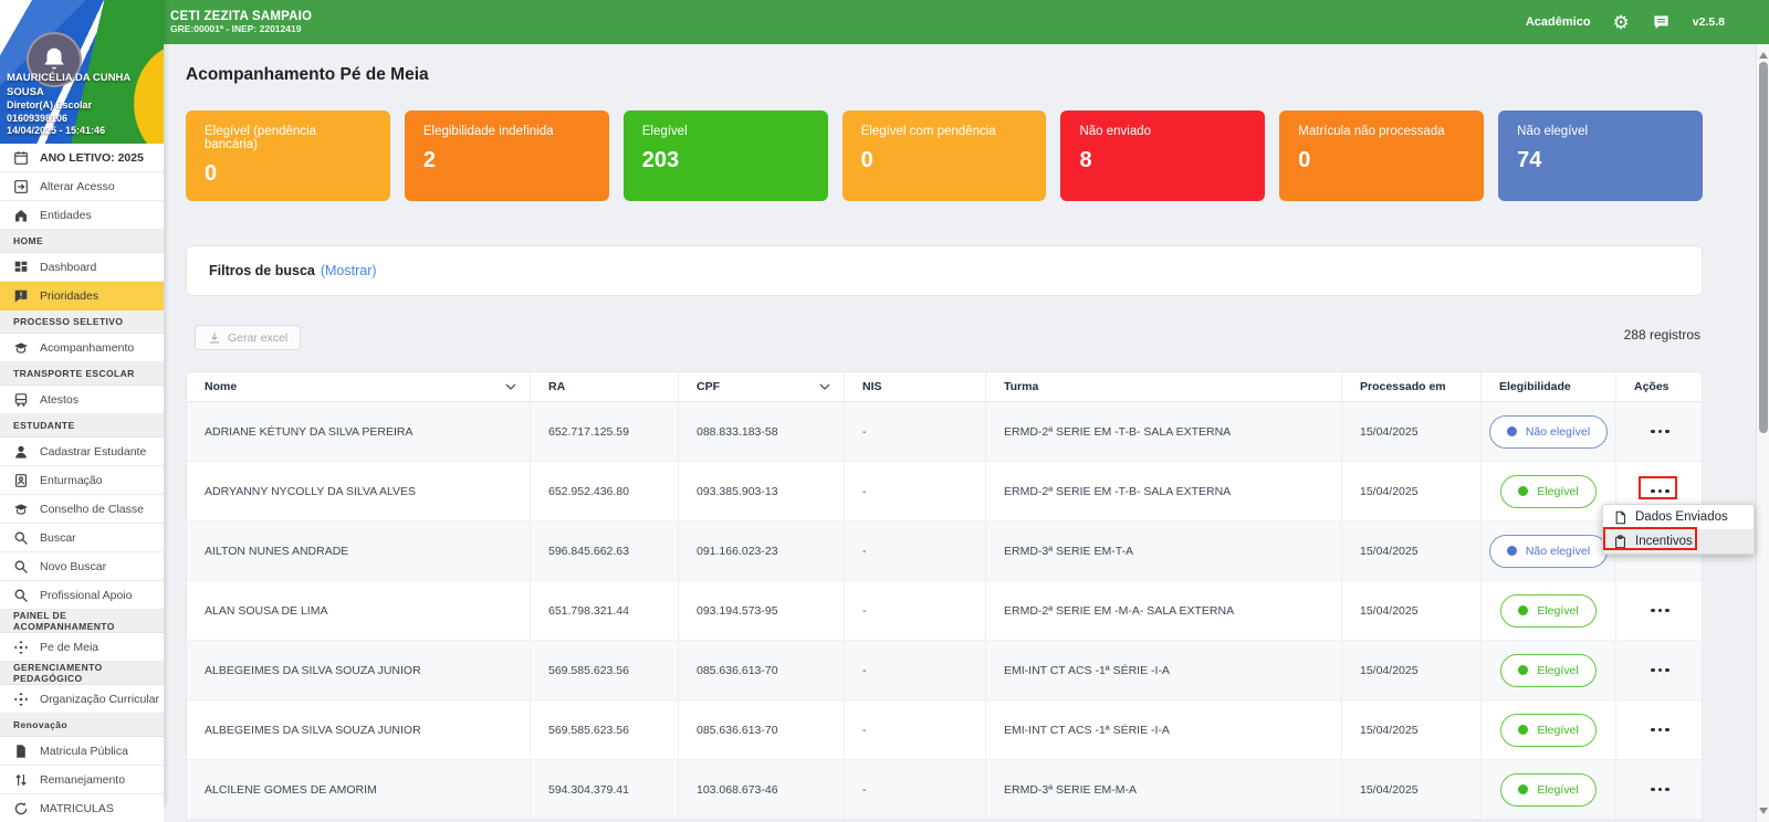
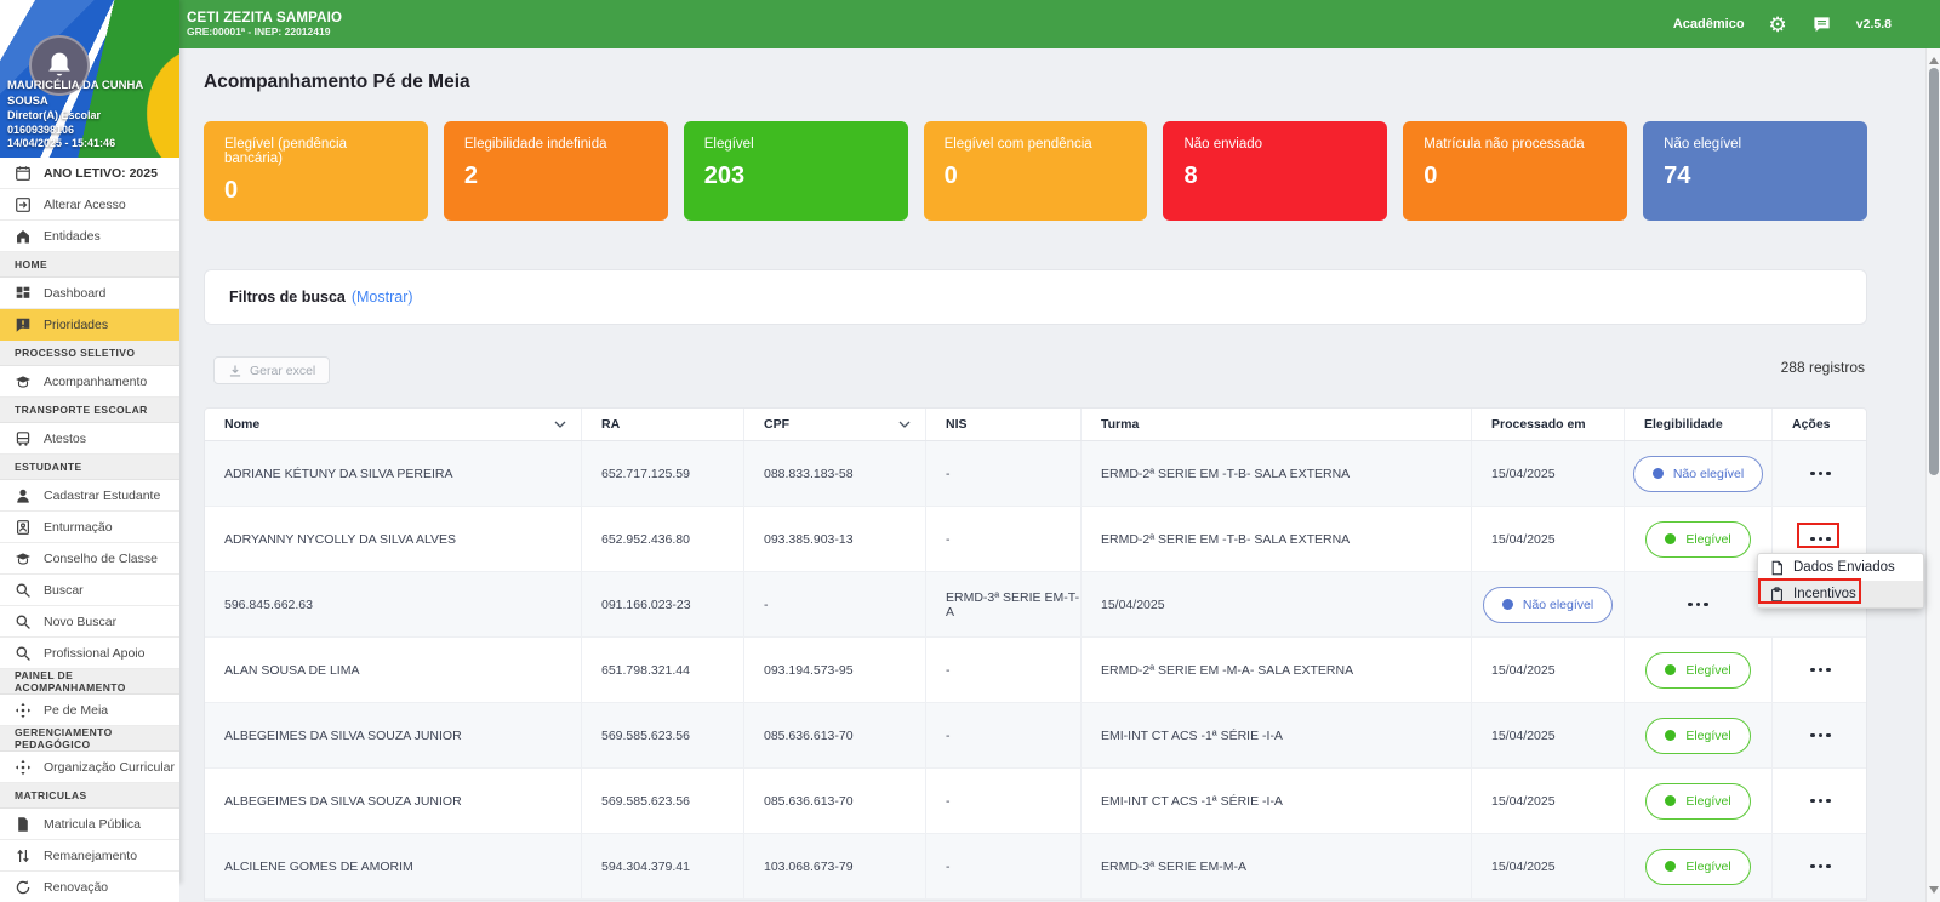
  CETI ZEZITA SAMPAIO
  GRE:00001ª - INEP: 22012419
  Acadêmico
  ⚙
  v2.5.8
  MAURICÉLIA DA CUNHA SOUSA
  Diretor(A) Escolar
  01609398106
  14/04/2025 - 15:41:46
  ANO LETIVO: 2025
  Alterar Acesso
  Entidades
  HOME
  Dashboard
  Prioridades
  PROCESSO SELETIVO
  Acompanhamento
  TRANSPORTE ESCOLAR
  Atestos
  ESTUDANTE
  Cadastrar Estudante
  Enturmação
  Conselho de Classe
  Buscar
  Novo Buscar
  Profissional Apoio
  PAINEL DE ACOMPANHAMENTO
  Pe de Meia
  GERENCIAMENTO PEDAGÓGICO
  Organização Curricular
- Renovação
+ MATRICULAS
  Matricula Pública
  Remanejamento
- MATRICULAS
+ Renovação
  Acompanhamento Pé de Meia
  Elegível (pendência bancária)
  0
  Elegibilidade indefinida
  2
  Elegível
  203
  Elegível com pendência
  0
  Não enviado
  8
  Matrícula não processada
  0
  Não elegível
  74
  Filtros de busca
  (Mostrar)
  Gerar excel
  288 registros
  Nome
  RA
  CPF
  NIS
  Turma
  Processado em
  Elegibilidade
  Ações
  ADRIANE KÉTUNY DA SILVA PEREIRA
  652.717.125.59
  088.833.183-58
  -
  ERMD-2ª SERIE EM -T-B- SALA EXTERNA
  15/04/2025
  Não elegível
  ADRYANNY NYCOLLY DA SILVA ALVES
  652.952.436.80
  093.385.903-13
  -
  ERMD-2ª SERIE EM -T-B- SALA EXTERNA
  15/04/2025
  Elegível
- AILTON NUNES ANDRADE
  596.845.662.63
  091.166.023-23
  -
  ERMD-3ª SERIE EM-T-A
  15/04/2025
  Não elegível
  ALAN SOUSA DE LIMA
  651.798.321.44
  093.194.573-95
  -
  ERMD-2ª SERIE EM -M-A- SALA EXTERNA
  15/04/2025
  Elegível
  ALBEGEIMES DA SILVA SOUZA JUNIOR
  569.585.623.56
  085.636.613-70
  -
  EMI-INT CT ACS -1ª SÉRIE -I-A
  15/04/2025
  Elegível
  ALBEGEIMES DA SILVA SOUZA JUNIOR
  569.585.623.56
  085.636.613-70
  -
  EMI-INT CT ACS -1ª SÉRIE -I-A
  15/04/2025
  Elegível
  ALCILENE GOMES DE AMORIM
  594.304.379.41
- 103.068.673-46
+ 103.068.673-79
  -
  ERMD-3ª SERIE EM-M-A
  15/04/2025
  Elegível
  Dados Enviados
  Incentivos
